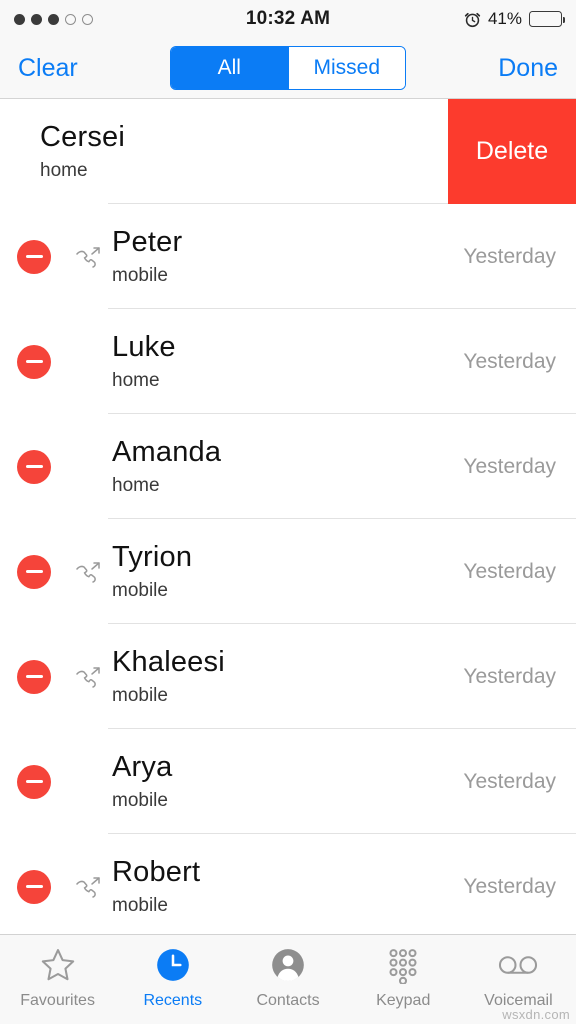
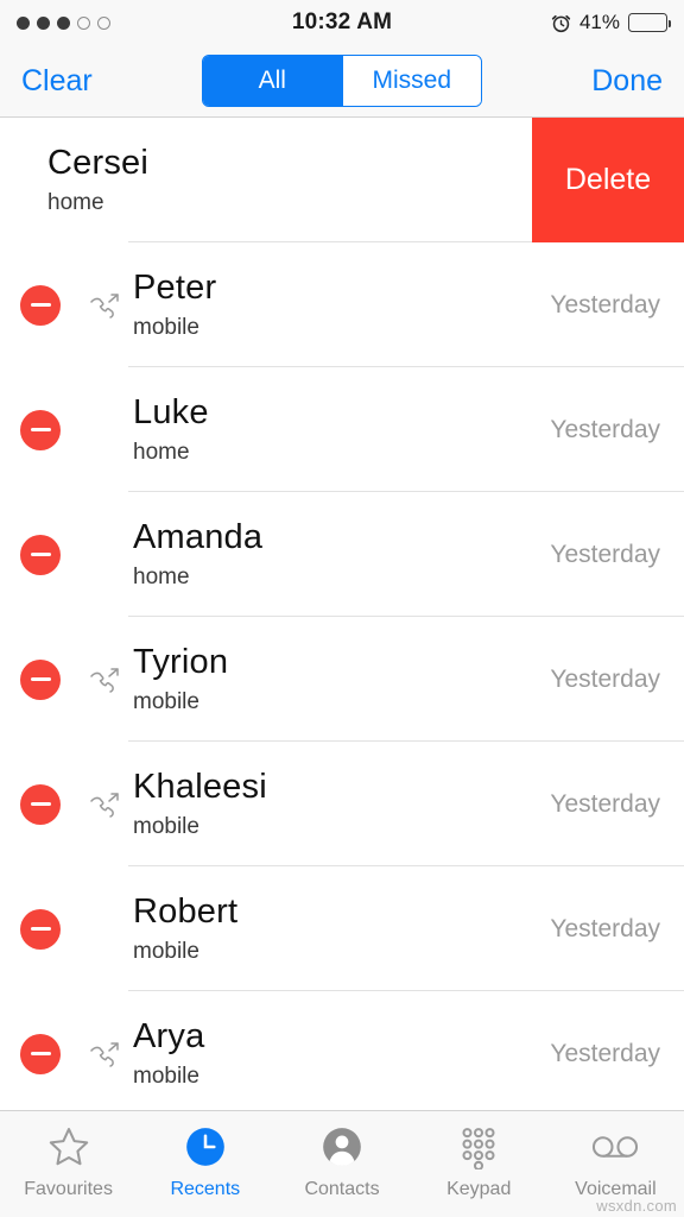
  10:32 AM
  41%
  Clear
  All
  Missed
  Done
  Cersei
  home
  Delete
  Peter
  mobile
  Yesterday
  Luke
  home
  Yesterday
  Amanda
  home
  Yesterday
  Tyrion
  mobile
  Yesterday
  Khaleesi
  mobile
  Yesterday
- Arya
+ Robert
  mobile
  Yesterday
- Robert
+ Arya
  mobile
  Yesterday
  Favourites
  Recents
  Contacts
  Keypad
  Voicemail
  wsxdn.com
